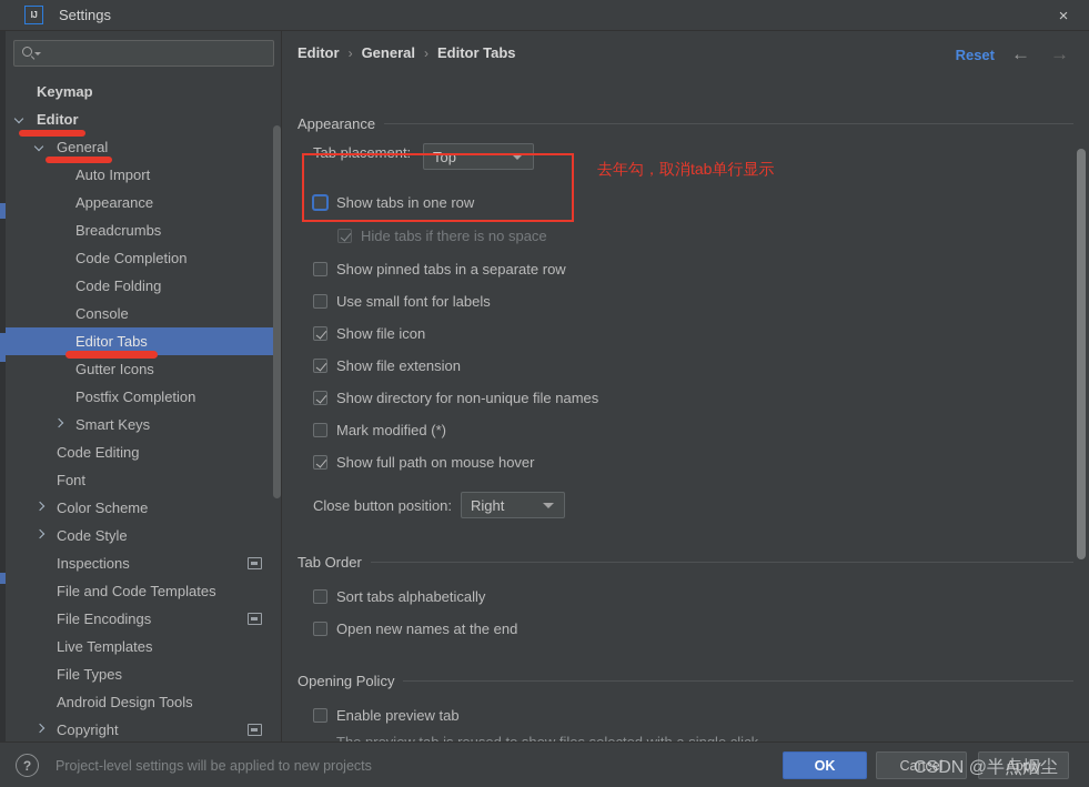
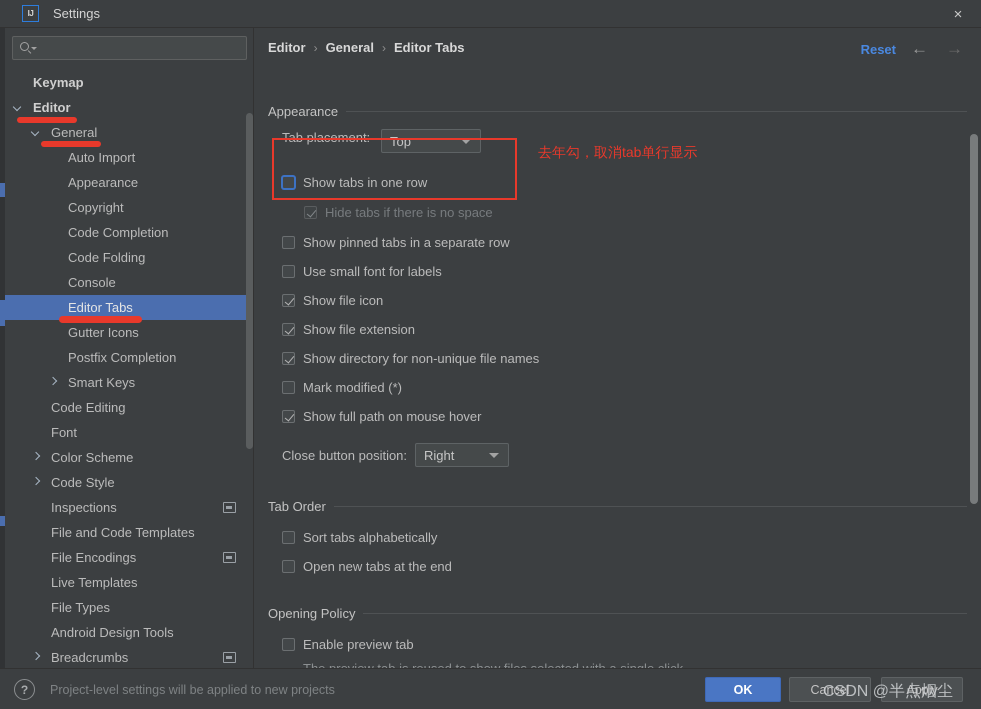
  IJ
  Settings
  ×
  Keymap
  Editor
  General
  Auto Import
  Appearance
- Breadcrumbs
+ Copyright
  Code Completion
  Code Folding
  Console
  Editor Tabs
  Gutter Icons
  Postfix Completion
  Smart Keys
  Code Editing
  Font
  Color Scheme
  Code Style
  Inspections
  File and Code Templates
  File Encodings
  Live Templates
  File Types
  Android Design Tools
- Copyright
+ Breadcrumbs
  Editor
  ›
  General
  ›
  Editor Tabs
  Reset
  ←
  →
  Appearance
  Tab placement:
  Top
  Show tabs in one row
  Hide tabs if there is no space
  Show pinned tabs in a separate row
  Use small font for labels
  Show file icon
  Show file extension
  Show directory for non-unique file names
  Mark modified (*)
  Show full path on mouse hover
  Close button position:
  Right
  Tab Order
  Sort tabs alphabetically
- Open new names at the end
+ Open new tabs at the end
  Opening Policy
  Enable preview tab
  去年勾，取消tab单行显示
  ?
  Project-level settings will be applied to new projects
  OK
  Cancel
  Apply
  CSDN @半点烟尘
